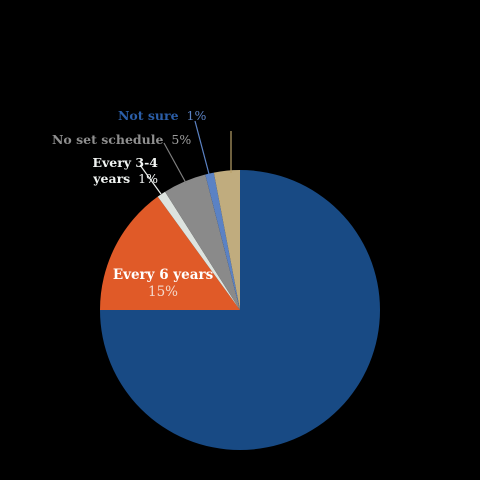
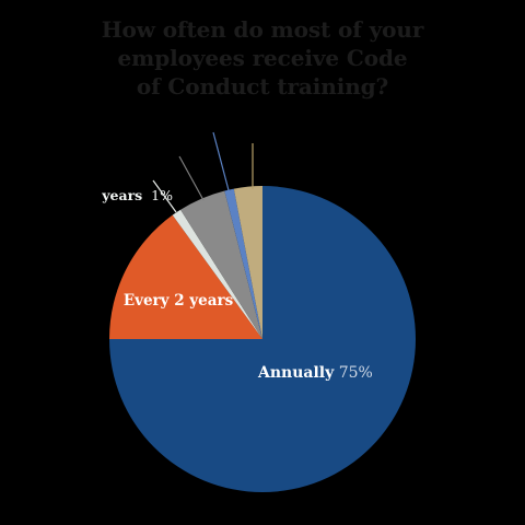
+ How often do most of your
+ employees receive Code
+ of Conduct training?
+ Annually 75%
- Every 6 years
+ Every 2 years
- 15%
- Every 3-4
  years 1%
- No set schedule 5%
- Not sure 1%
